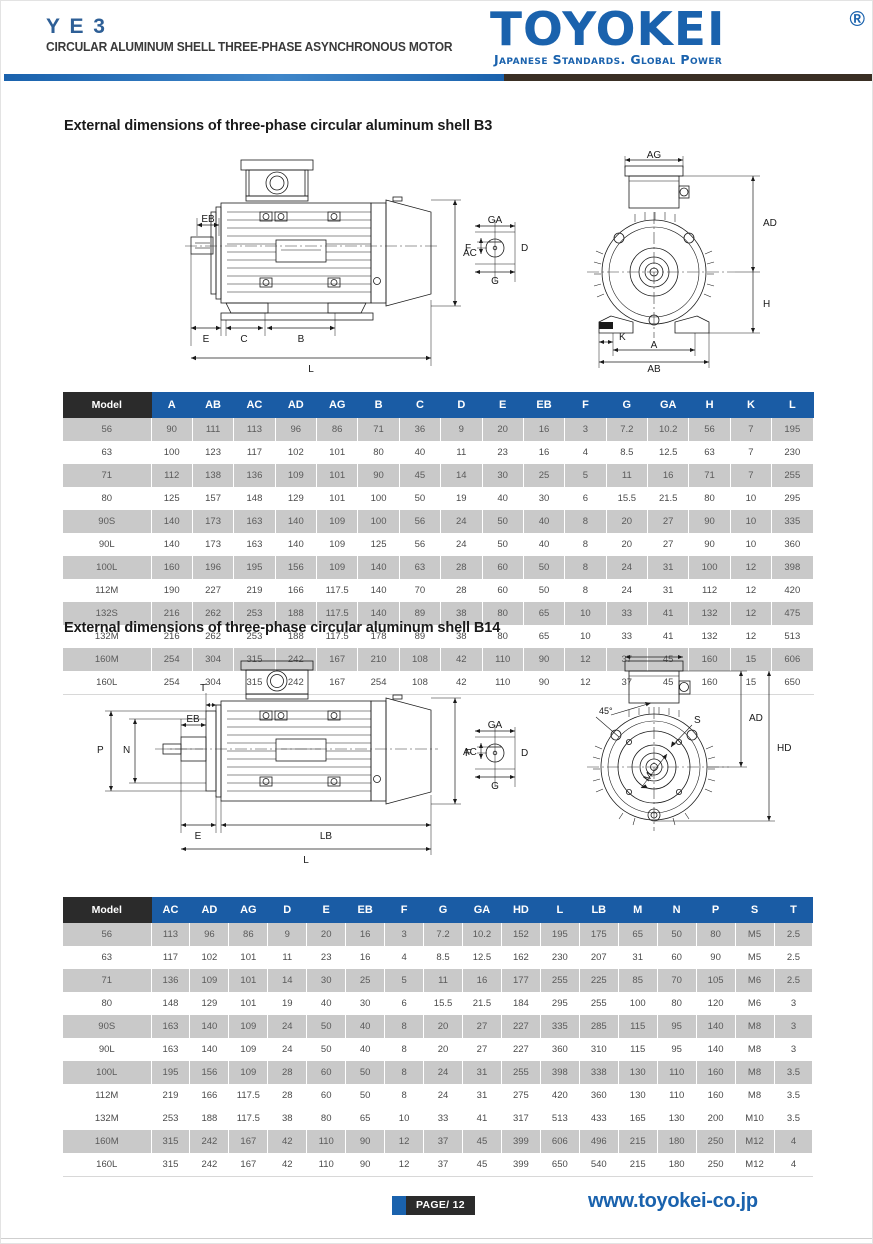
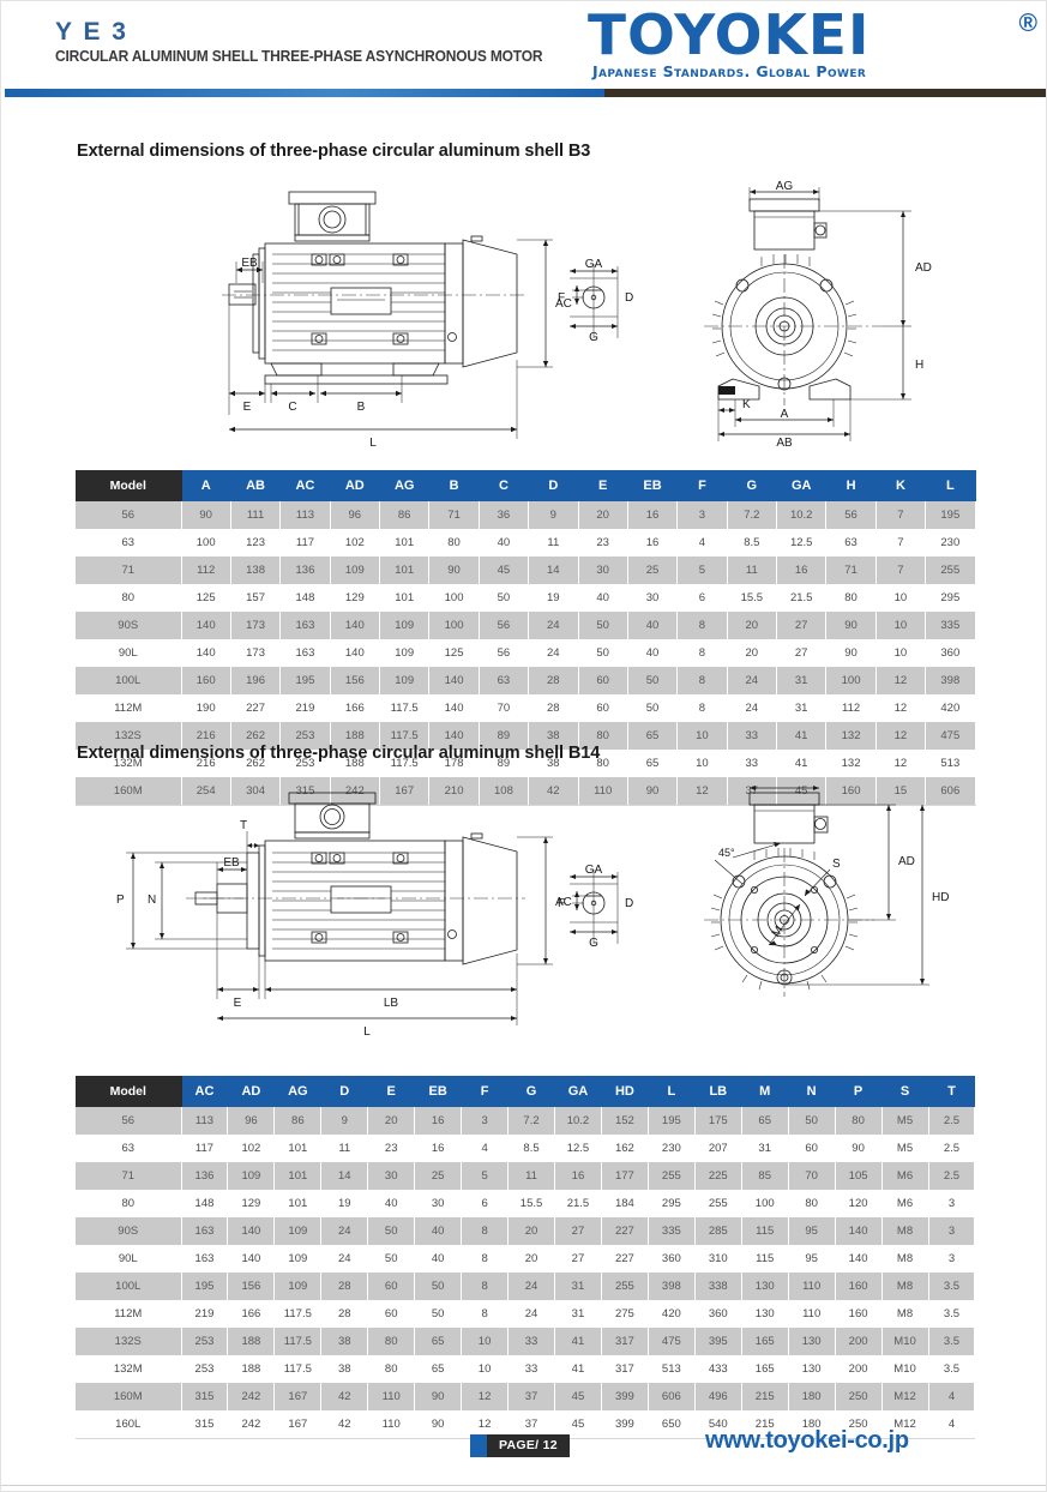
  Y E 3
  CIRCULAR ALUMINUM SHELL THREE-PHASE ASYNCHRONOUS MOTOR
  TOYOKEI
  ®
  Japanese Standards. Global Power
  External dimensions of three-phase circular aluminum shell B3
  EB
  AC
  E
  C
  B
  L
  GA
  G
  F
  D
  AG
  AD
  H
  K
  A
  AB
  Model	A	AB	AC	AD	AG	B	C	D	E	EB	F	G	GA	H	K	L
  56	90	111	113	96	86	71	36	9	20	16	3	7.2	10.2	56	7	195
  63	100	123	117	102	101	80	40	11	23	16	4	8.5	12.5	63	7	230
  71	112	138	136	109	101	90	45	14	30	25	5	11	16	71	7	255
  80	125	157	148	129	101	100	50	19	40	30	6	15.5	21.5	80	10	295
  90S	140	173	163	140	109	100	56	24	50	40	8	20	27	90	10	335
  90L	140	173	163	140	109	125	56	24	50	40	8	20	27	90	10	360
  100L	160	196	195	156	109	140	63	28	60	50	8	24	31	100	12	398
  112M	190	227	219	166	117.5	140	70	28	60	50	8	24	31	112	12	420
  132S	216	262	253	188	117.5	140	89	38	80	65	10	33	41	132	12	475
  132M	216	262	253	188	117.5	178	89	38	80	65	10	33	41	132	12	513
  160M	254	304	315	242	167	210	108	42	110	90	12	37	45	160	15	606
- 160L	254	304	315	242	167	254	108	42	110	90	12	37	45	160	15	650
  External dimensions of three-phase circular aluminum shell B14
  P
  N
  T
  EB
  AC
  E
  LB
  L
  GA
  G
  F
  D
  45°
  S
  AD
  HD
  Model	AC	AD	AG	D	E	EB	F	G	GA	HD	L	LB	M	N	P	S	T
  56	113	96	86	9	20	16	3	7.2	10.2	152	195	175	65	50	80	M5	2.5
  63	117	102	101	11	23	16	4	8.5	12.5	162	230	207	31	60	90	M5	2.5
  71	136	109	101	14	30	25	5	11	16	177	255	225	85	70	105	M6	2.5
  80	148	129	101	19	40	30	6	15.5	21.5	184	295	255	100	80	120	M6	3
  90S	163	140	109	24	50	40	8	20	27	227	335	285	115	95	140	M8	3
  90L	163	140	109	24	50	40	8	20	27	227	360	310	115	95	140	M8	3
  100L	195	156	109	28	60	50	8	24	31	255	398	338	130	110	160	M8	3.5
  112M	219	166	117.5	28	60	50	8	24	31	275	420	360	130	110	160	M8	3.5
+ 132S	253	188	117.5	38	80	65	10	33	41	317	475	395	165	130	200	M10	3.5
  132M	253	188	117.5	38	80	65	10	33	41	317	513	433	165	130	200	M10	3.5
  160M	315	242	167	42	110	90	12	37	45	399	606	496	215	180	250	M12	4
  160L	315	242	167	42	110	90	12	37	45	399	650	540	215	180	250	M12	4
  PAGE/ 12
  www.toyokei-co.jp
